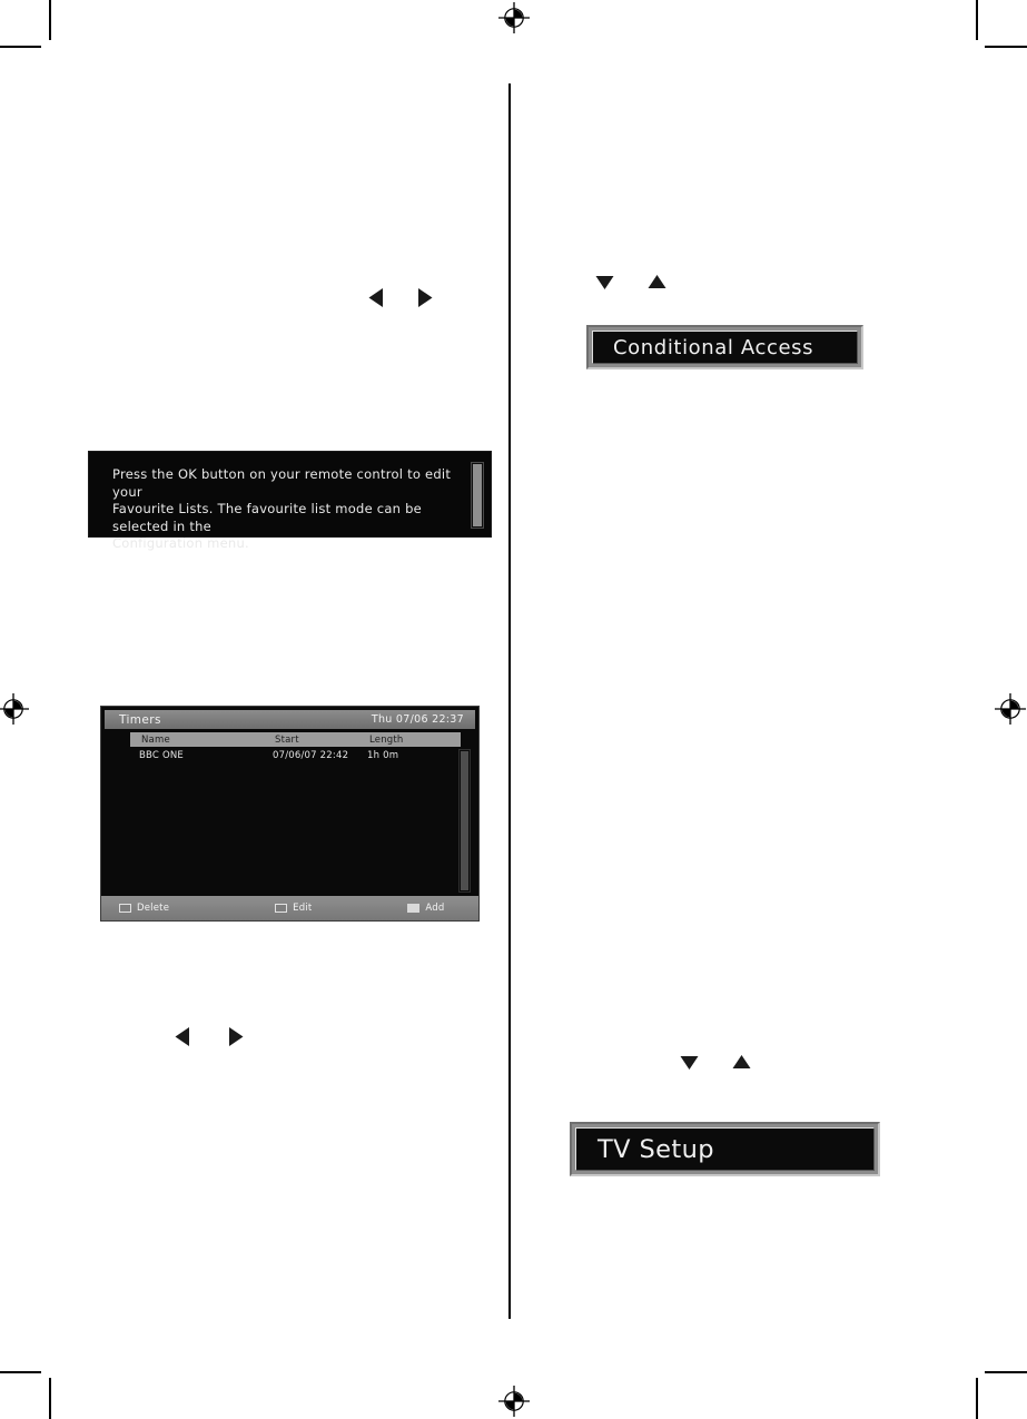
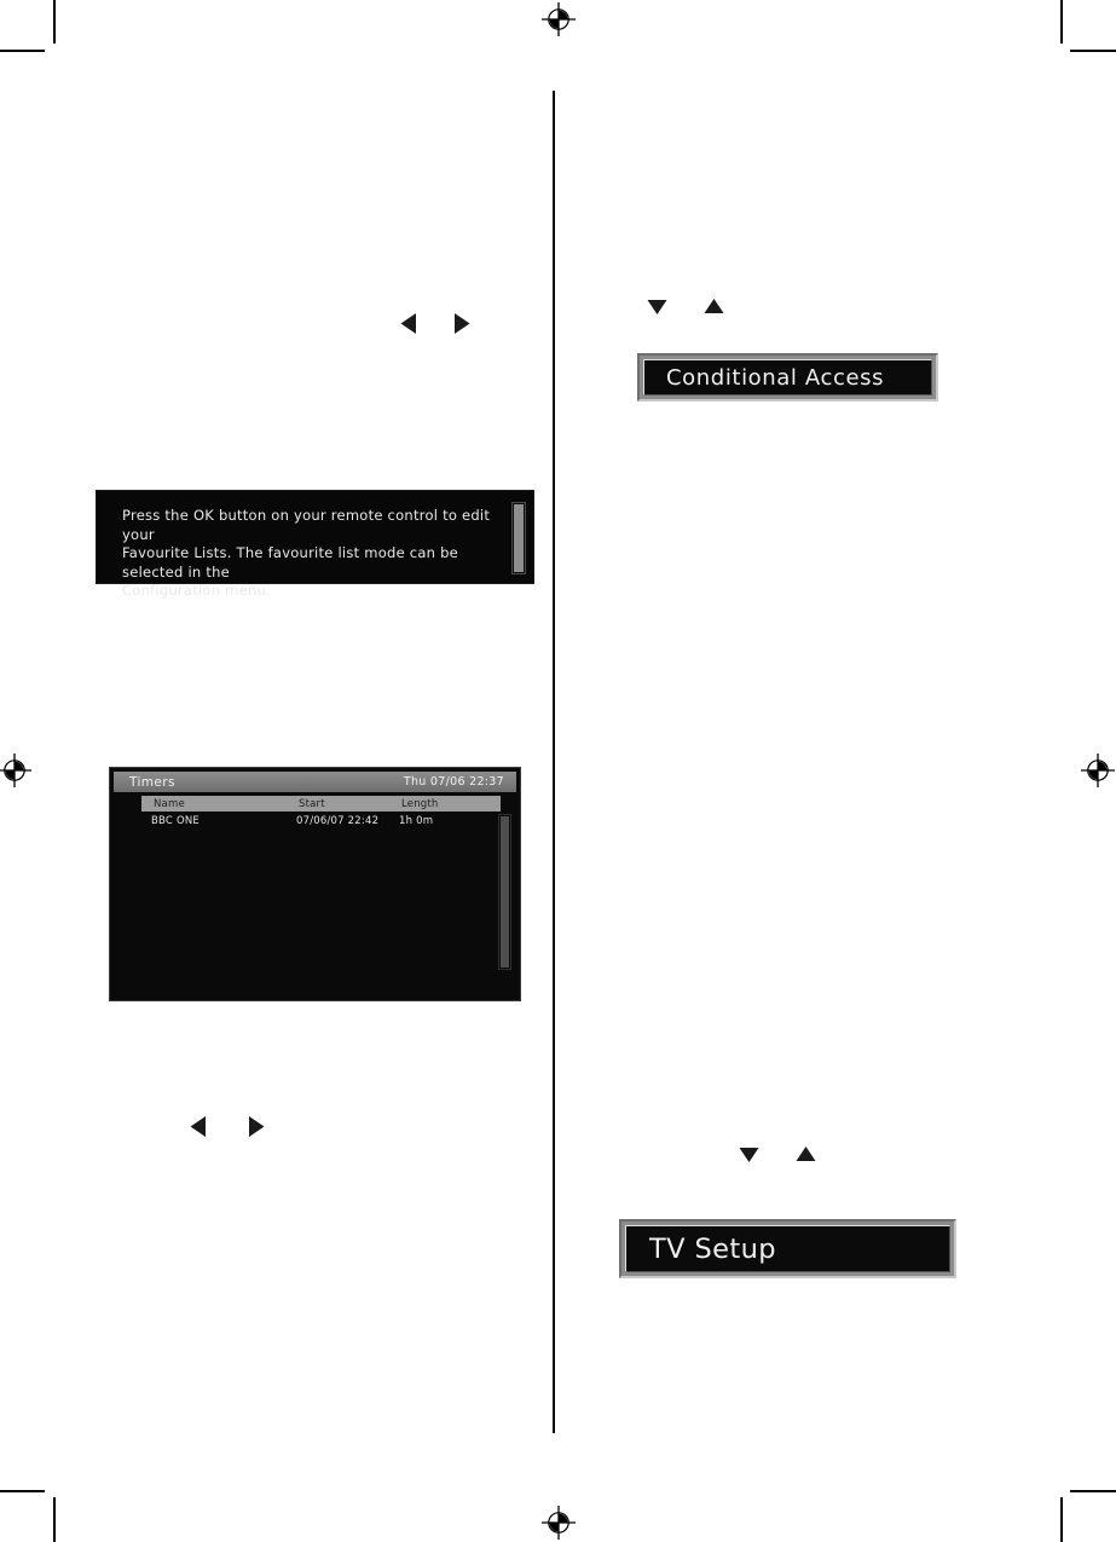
  Press the OK button on your remote control to edit your
  Favourite Lists. The favourite list mode can be selected in the
  Configuration menu.
  Timers
  Thu 07/06 22:37
  Name
  Start
  Length
  BBC ONE
  07/06/07 22:42
  1h 0m
- Delete
- Edit
- Add
  Conditional Access
  TV Setup
